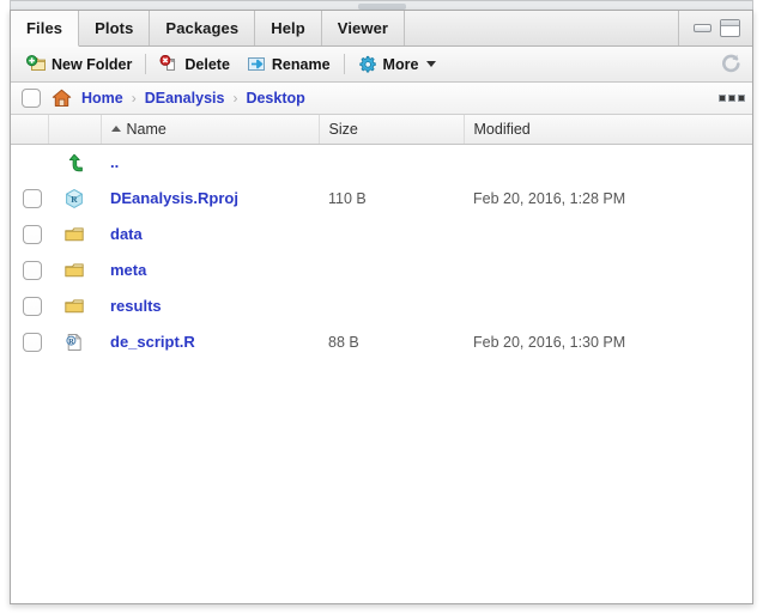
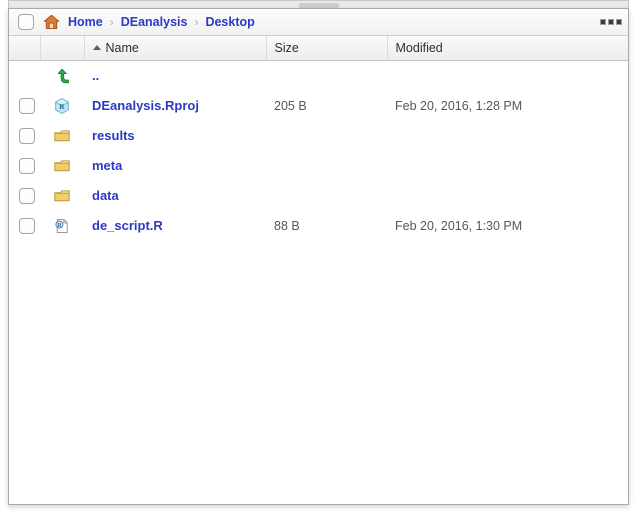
- Files
- Plots
- Packages
- Help
- Viewer
- New Folder
- Delete
- Rename
- More
  Home
  ›
  DEanalysis
  ›
  Desktop
  		Name	Size	Modified
  		..
- 	R	DEanalysis.Rproj	110 B	Feb 20, 2016, 1:28 PM
+ 	R	DEanalysis.Rproj	205 B	Feb 20, 2016, 1:28 PM
- 		data
+ 		results
  		meta
- 		results
+ 		data
  		de_script.R	88 B	Feb 20, 2016, 1:30 PM
